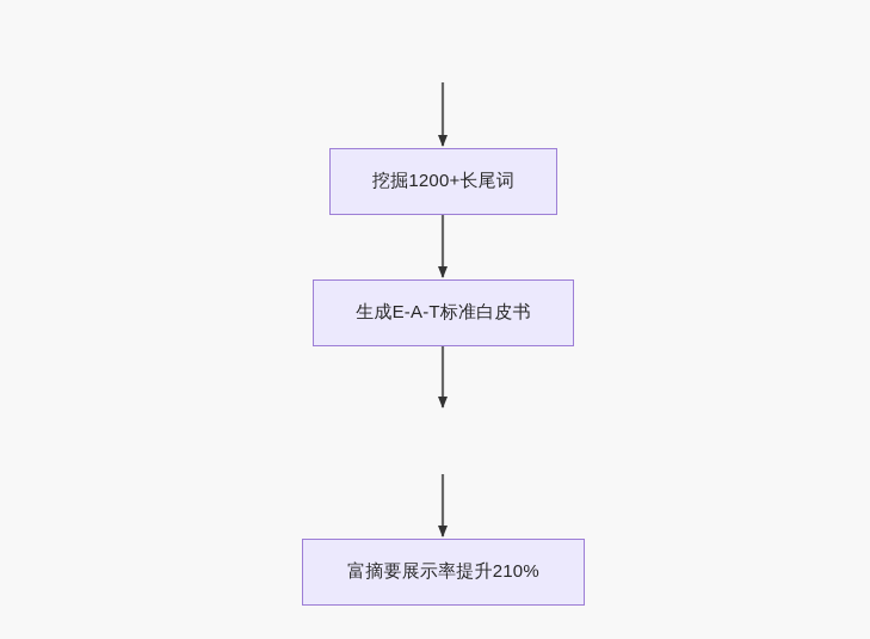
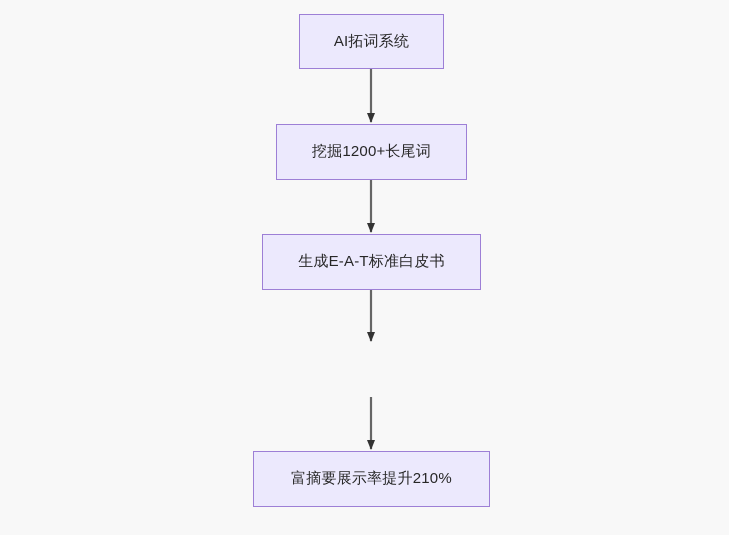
+ AI拓词系统
  挖掘1200+长尾词
  生成E-A-T标准白皮书
  富摘要展示率提升210%
